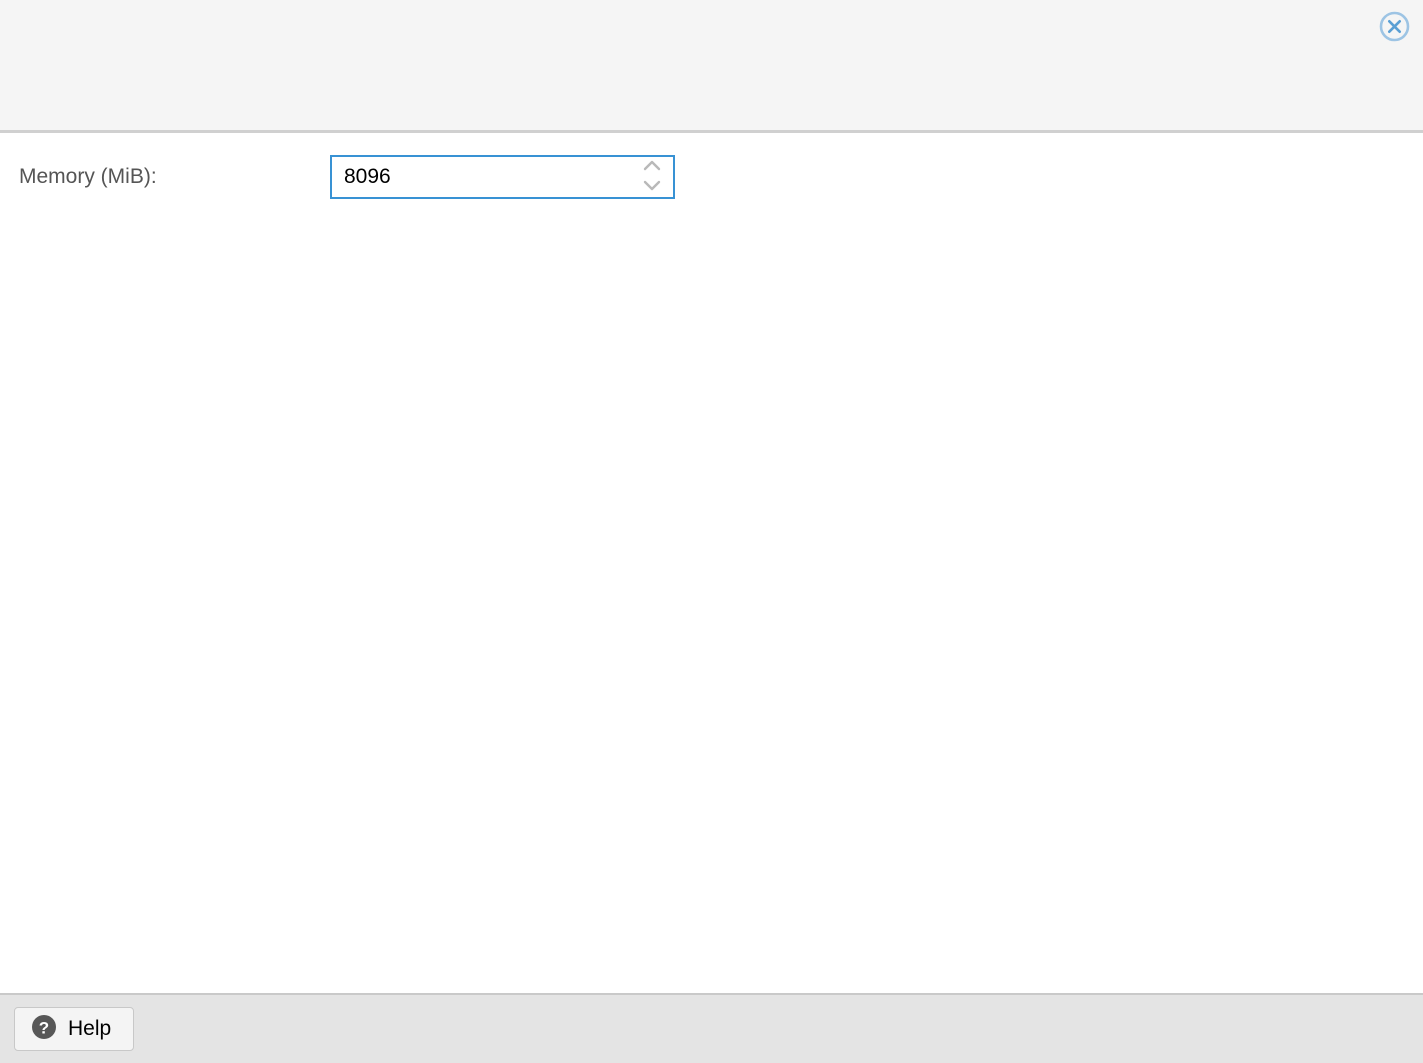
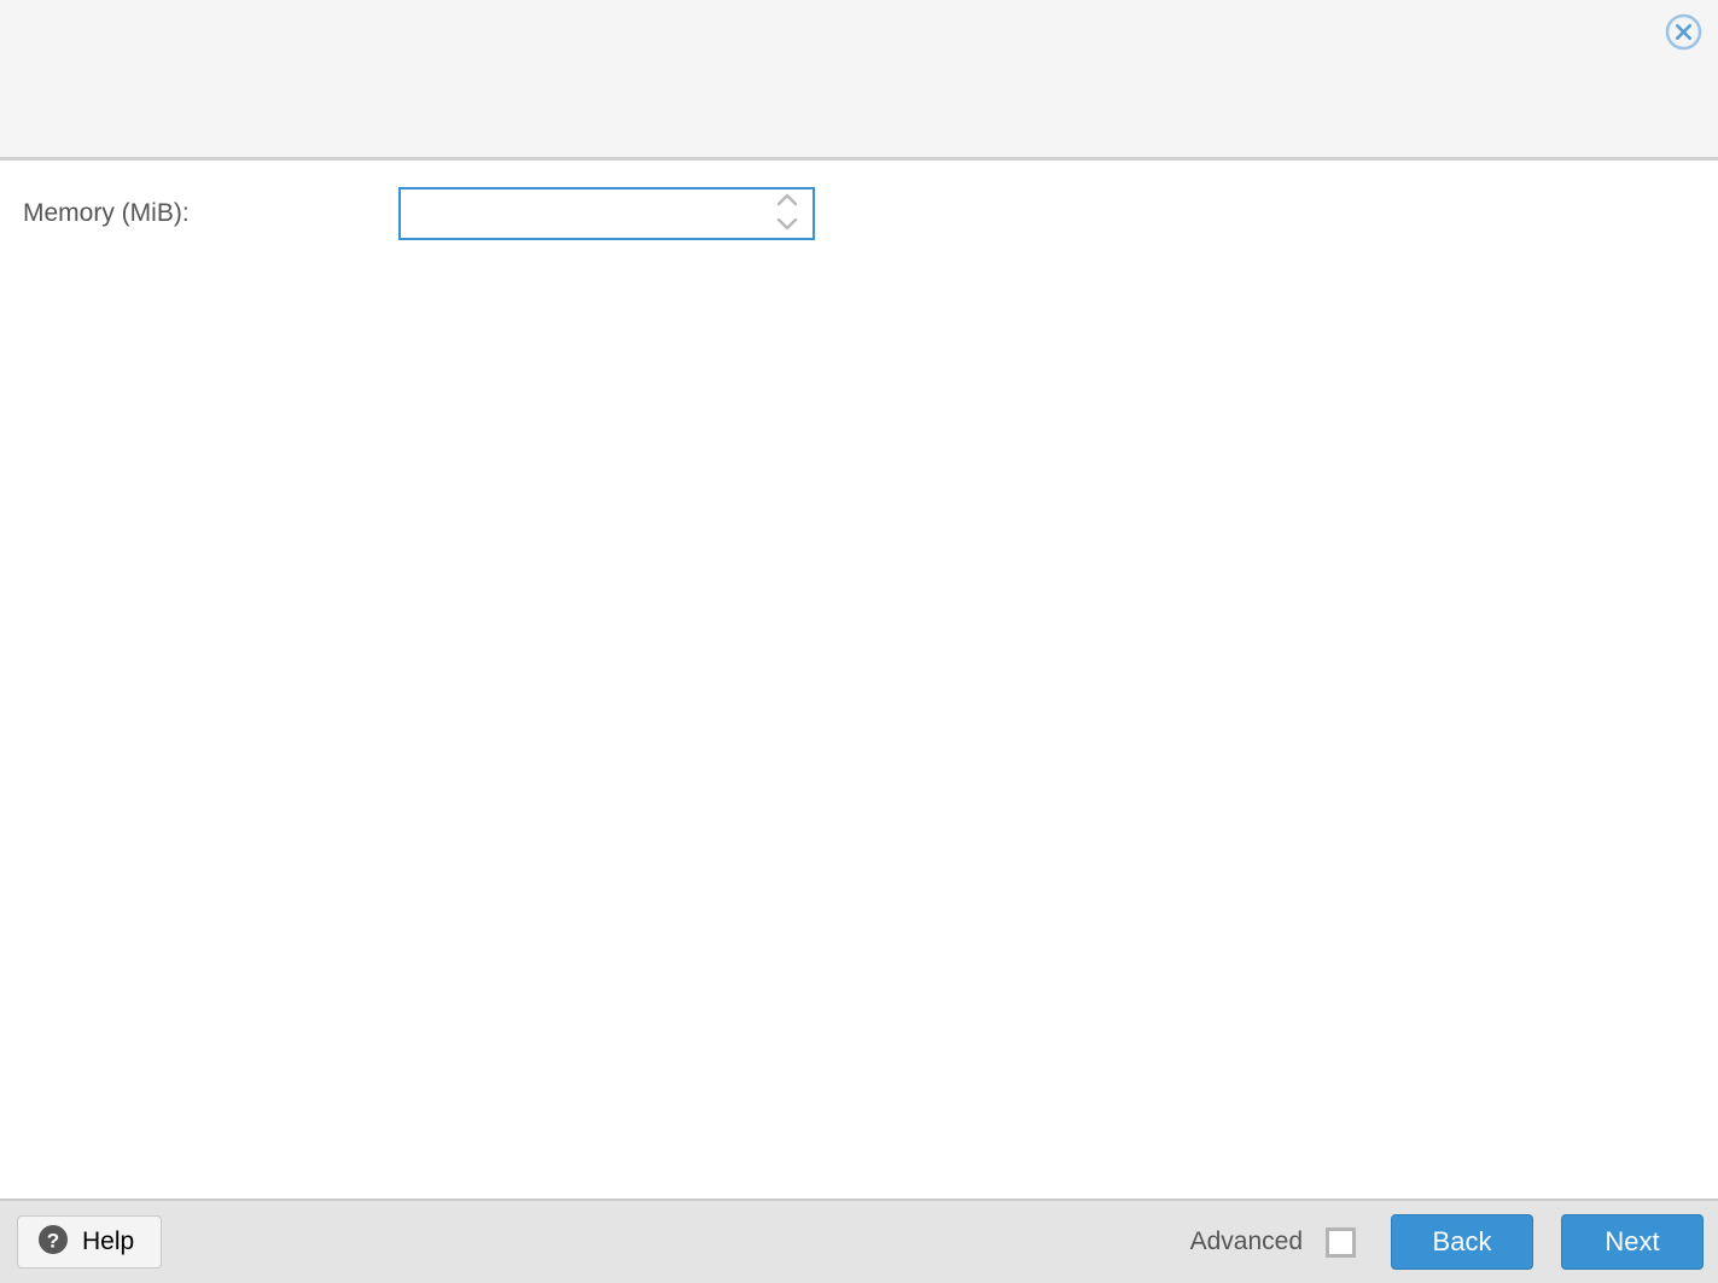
  Memory (MiB):
- 8096
  ?
  Help
+ Advanced
+ Back
+ Next
